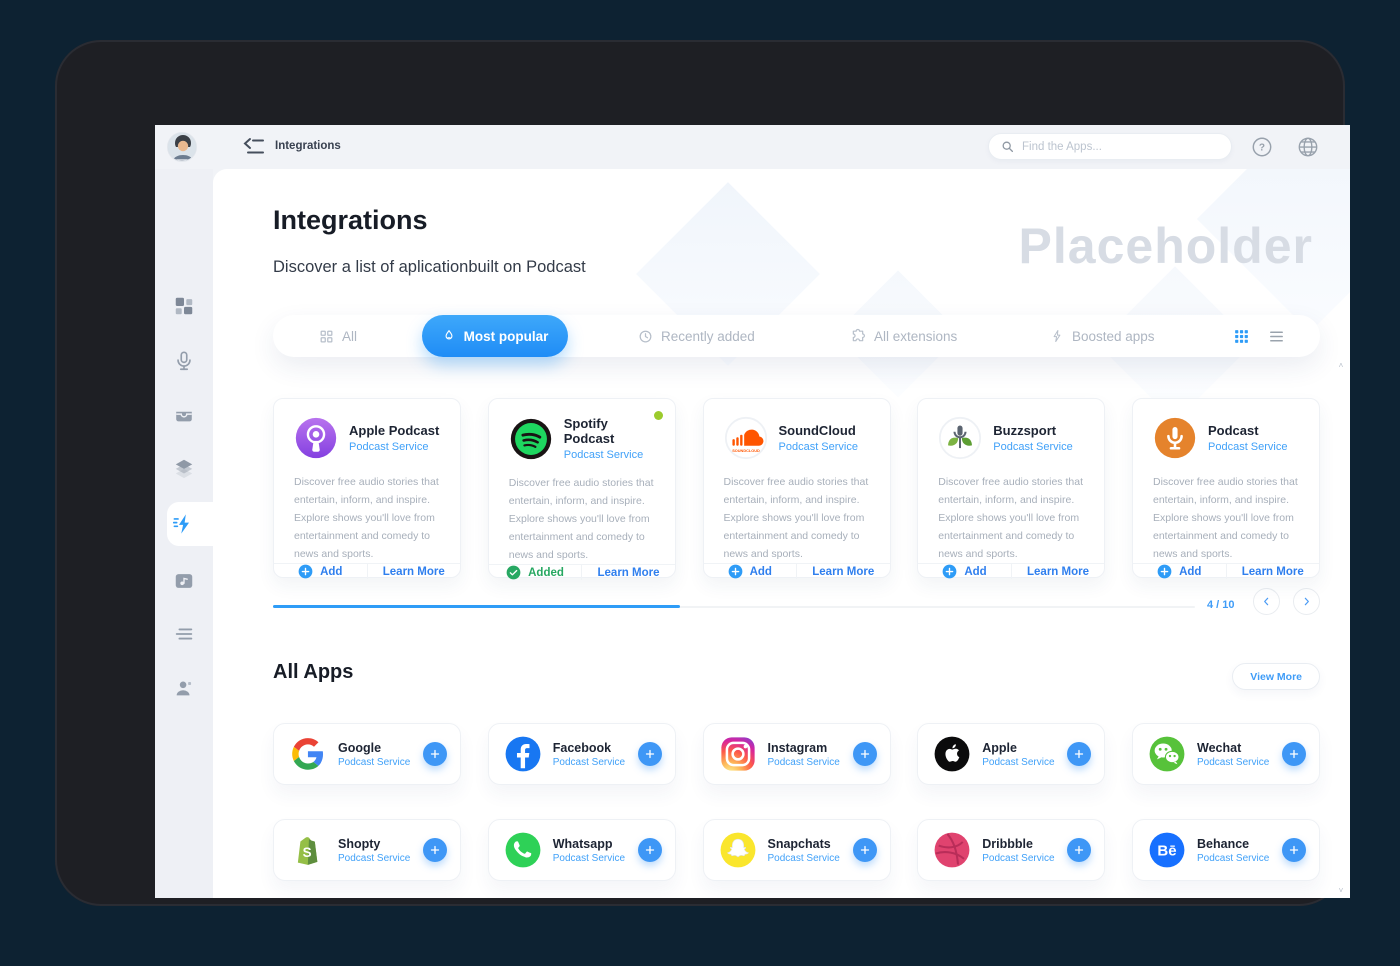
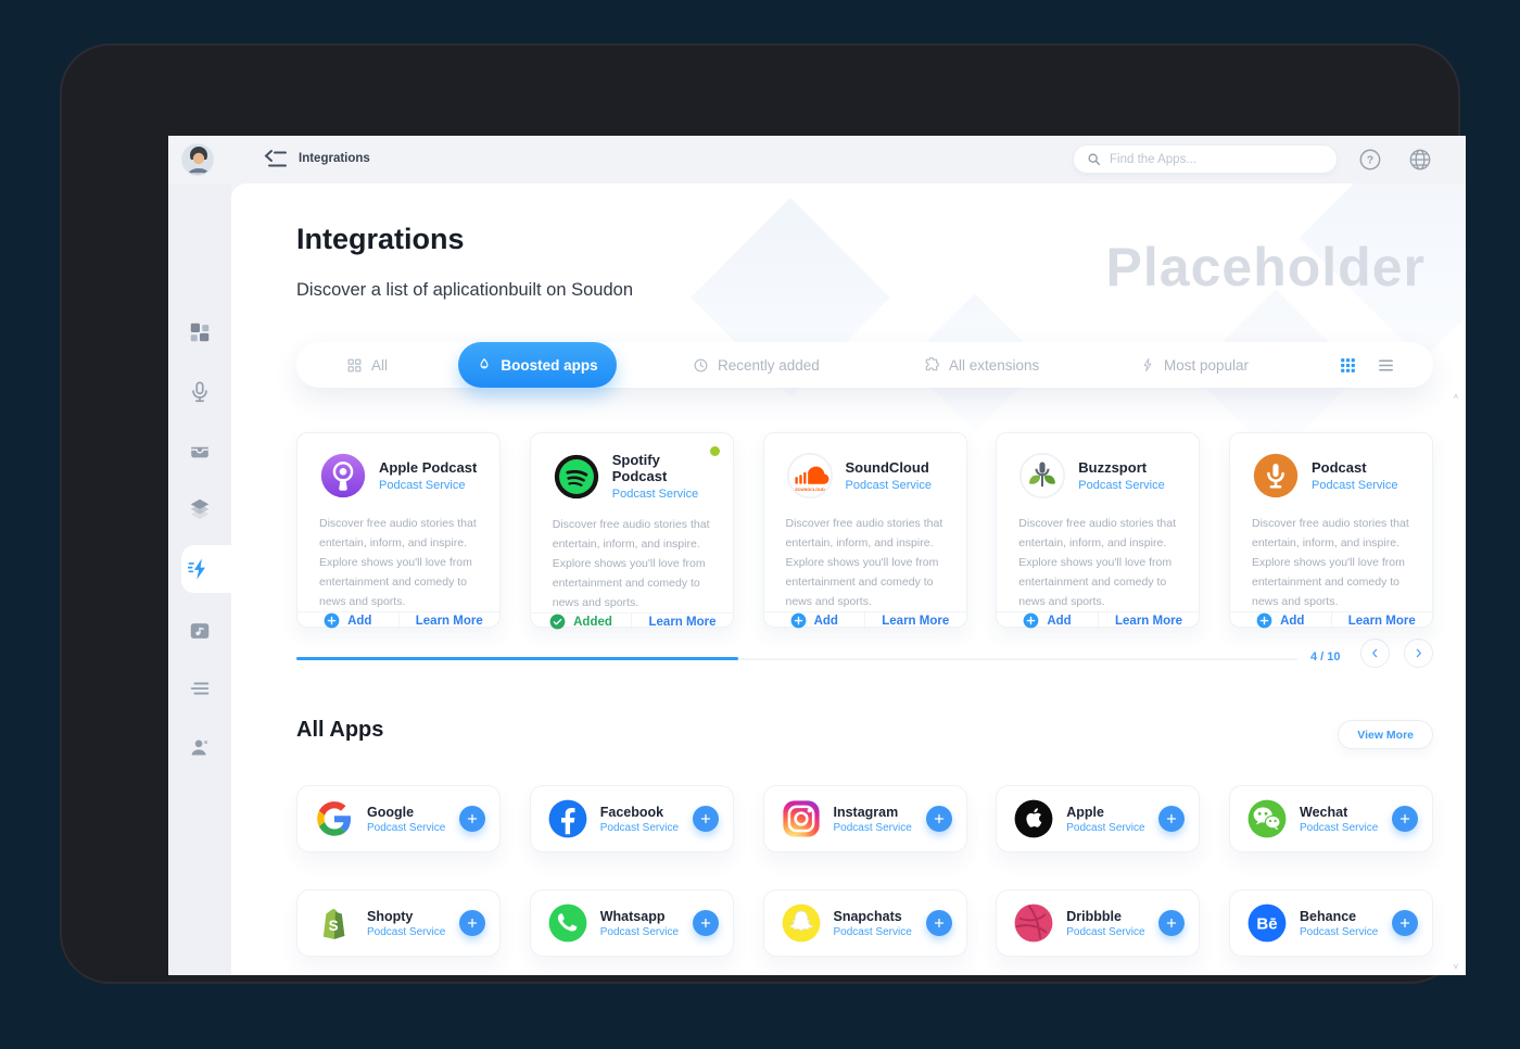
  Integrations
  Find the Apps...
  ?
  Placeholder
  Integrations
- Discover a list of aplicationbuilt on Podcast
+ Discover a list of aplicationbuilt on Soudon
  All
- Most popular
+ Boosted apps
  Recently added
  All extensions
- Boosted apps
+ Most popular
  Apple Podcast
  Podcast Service
  Discover free audio stories that entertain, inform, and inspire. Explore shows you'll love from entertainment and comedy to news and sports.
  Add
  Learn More
  Spotify Podcast
  Podcast Service
  Discover free audio stories that entertain, inform, and inspire. Explore shows you'll love from entertainment and comedy to news and sports.
  Added
  Learn More
  SoundCloud
  Podcast Service
  Discover free audio stories that entertain, inform, and inspire. Explore shows you'll love from entertainment and comedy to news and sports.
  Add
  Learn More
  Buzzsport
  Podcast Service
  Discover free audio stories that entertain, inform, and inspire. Explore shows you'll love from entertainment and comedy to news and sports.
  Add
  Learn More
  Podcast
  Podcast Service
  Discover free audio stories that entertain, inform, and inspire. Explore shows you'll love from entertainment and comedy to news and sports.
  Add
  Learn More
  4 / 10
  All Apps
  View More
  Google
  Podcast Service
  Facebook
  Podcast Service
  Instagram
  Podcast Service
  Apple
  Podcast Service
  Wechat
  Podcast Service
  S
  Shopty
  Podcast Service
  Whatsapp
  Podcast Service
  Snapchats
  Podcast Service
  Dribbble
  Podcast Service
  Bē
  Behance
  Podcast Service
  ˄
  ˅
